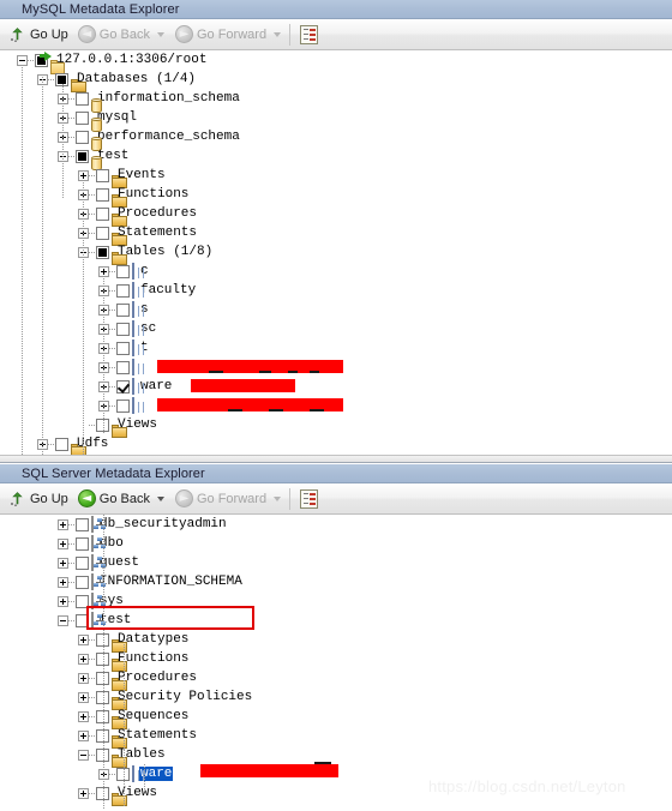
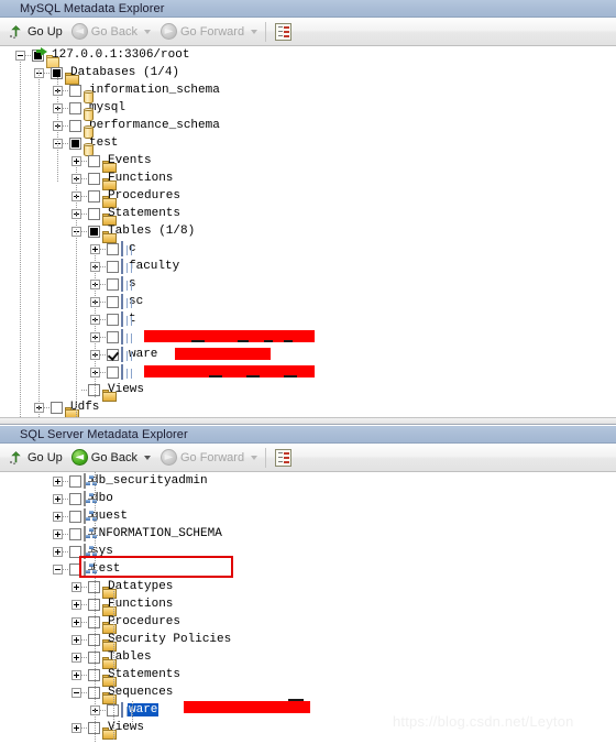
  MySQL Metadata Explorer
  Go Up
  ◄
  Go Back
  ►
  Go Forward
  127.0.0.1:3306/root
  Databases (1/4)
  nformation_schema
  ysql
  erformance_schema
  est
  Events
  Functions
  Procedures
  Statements
  Tables (1/8)
  c
  faculty
  s
  sc
  t
  ware
  Views
  Udfs
  SQL Server Metadata Explorer
  Go Up
  ◄
  Go Back
  ►
  Go Forward
  b_securityadmin
  uest
  NFORMATION_SCHEMA
  est
  Datatypes
  Functions
  Procedures
  Security Policies
- Sequences
+ Tables
  Statements
- Tables
+ Sequences
  are
  Views
